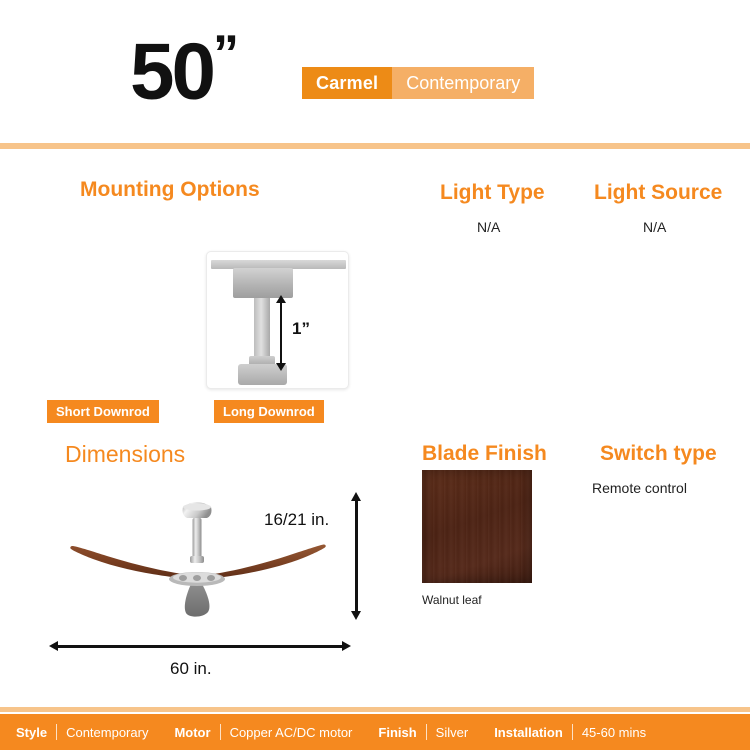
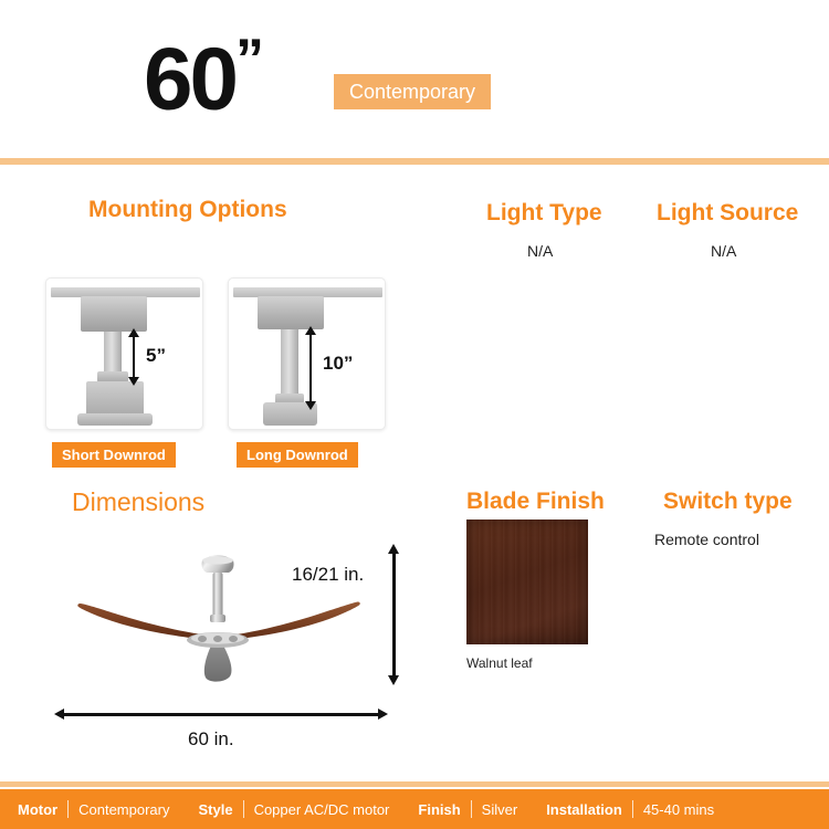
- 50”
+ 60”
- Carmel
  Contemporary
  Mounting Options
+ 5”
- 1”
+ 10”
  Short Downrod
  Long Downrod
  Light Type
  N/A
  Light Source
  N/A
  Dimensions
  16/21 in.
  60 in.
  Blade Finish
  Walnut leaf
  Switch type
  Remote control
- Style
+ Motor
  Contemporary
- Motor
+ Style
  Copper AC/DC motor
  Finish
  Silver
  Installation
- 45-60 mins
+ 45-40 mins
